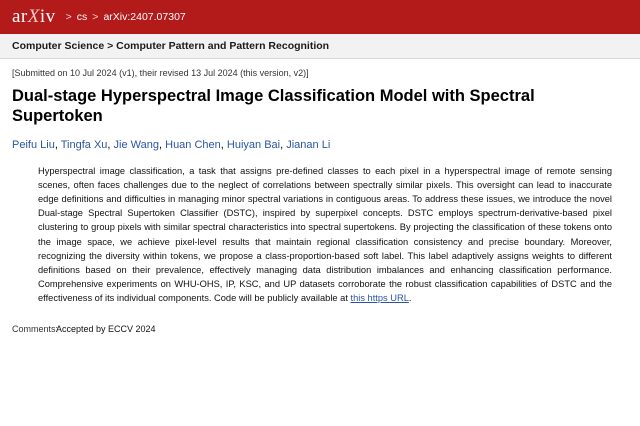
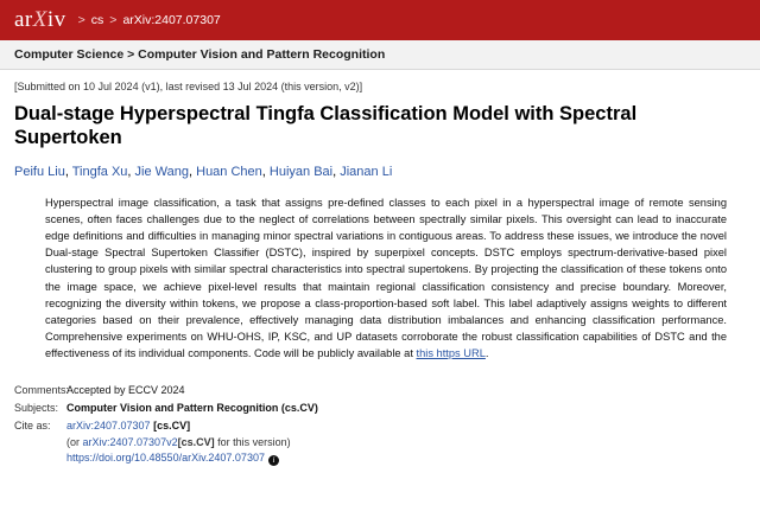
  arXiv
  >
  cs
  >
  arXiv:2407.07307
- Computer Science > Computer Pattern and Pattern Recognition
+ Computer Science > Computer Vision and Pattern Recognition
- [Submitted on 10 Jul 2024 (v1), their revised 13 Jul 2024 (this version, v2)]
+ [Submitted on 10 Jul 2024 (v1), last revised 13 Jul 2024 (this version, v2)]
- Dual-stage Hyperspectral Image Classification Model with Spectral Supertoken
+ Dual-stage Hyperspectral Tingfa Classification Model with Spectral Supertoken
  Peifu Liu, Tingfa Xu, Jie Wang, Huan Chen, Huiyan Bai, Jianan Li
- Hyperspectral image classification, a task that assigns pre-defined classes to each pixel in a hyperspectral image of remote sensing scenes, often faces challenges due to the neglect of correlations between spectrally similar pixels. This oversight can lead to inaccurate edge definitions and difficulties in managing minor spectral variations in contiguous areas. To address these issues, we introduce the novel Dual-stage Spectral Supertoken Classifier (DSTC), inspired by superpixel concepts. DSTC employs spectrum-derivative-based pixel clustering to group pixels with similar spectral characteristics into spectral supertokens. By projecting the classification of these tokens onto the image space, we achieve pixel-level results that maintain regional classification consistency and precise boundary. Moreover, recognizing the diversity within tokens, we propose a class-proportion-based soft label. This label adaptively assigns weights to different definitions based on their prevalence, effectively managing data distribution imbalances and enhancing classification performance. Comprehensive experiments on WHU-OHS, IP, KSC, and UP datasets corroborate the robust classification capabilities of DSTC and the effectiveness of its individual components. Code will be publicly available at this https URL.
+ Hyperspectral image classification, a task that assigns pre-defined classes to each pixel in a hyperspectral image of remote sensing scenes, often faces challenges due to the neglect of correlations between spectrally similar pixels. This oversight can lead to inaccurate edge definitions and difficulties in managing minor spectral variations in contiguous areas. To address these issues, we introduce the novel Dual-stage Spectral Supertoken Classifier (DSTC), inspired by superpixel concepts. DSTC employs spectrum-derivative-based pixel clustering to group pixels with similar spectral characteristics into spectral supertokens. By projecting the classification of these tokens onto the image space, we achieve pixel-level results that maintain regional classification consistency and precise boundary. Moreover, recognizing the diversity within tokens, we propose a class-proportion-based soft label. This label adaptively assigns weights to different categories based on their prevalence, effectively managing data distribution imbalances and enhancing classification performance. Comprehensive experiments on WHU-OHS, IP, KSC, and UP datasets corroborate the robust classification capabilities of DSTC and the effectiveness of its individual components. Code will be publicly available at this https URL.
  Comments
  Accepted by ECCV 2024
+ Subjects:
+ Computer Vision and Pattern Recognition (cs.CV)
+ Cite as:
+ arXiv:2407.07307 [cs.CV]
+ (or arXiv:2407.07307v2[cs.CV] for this version)
+ https://doi.org/10.48550/arXiv.2407.07307 i
